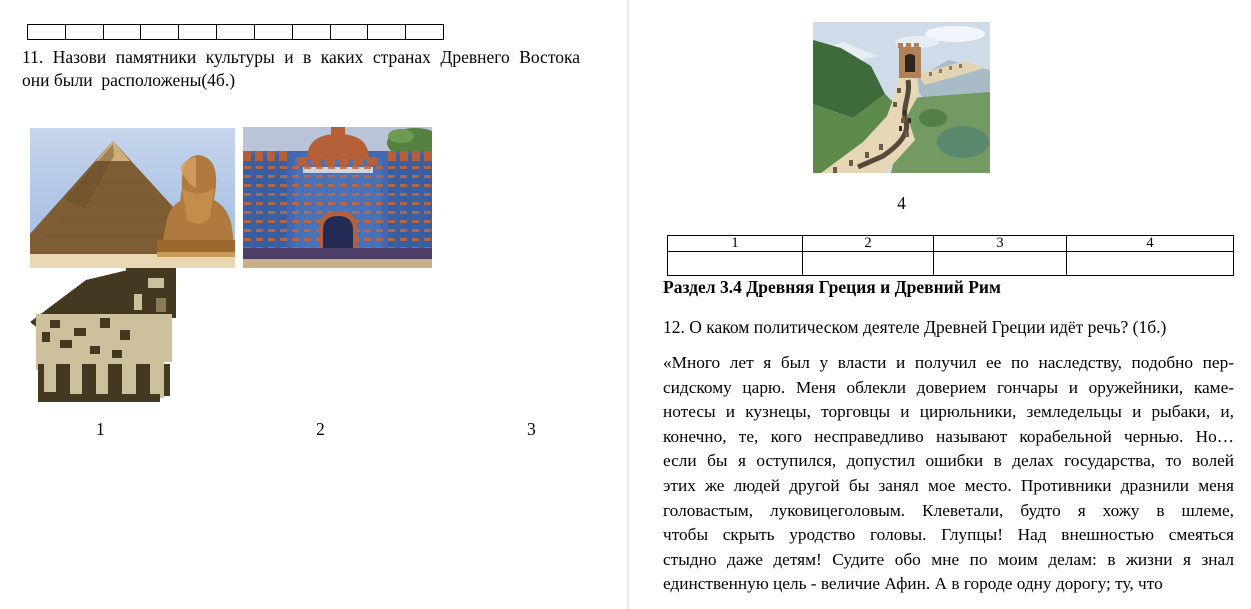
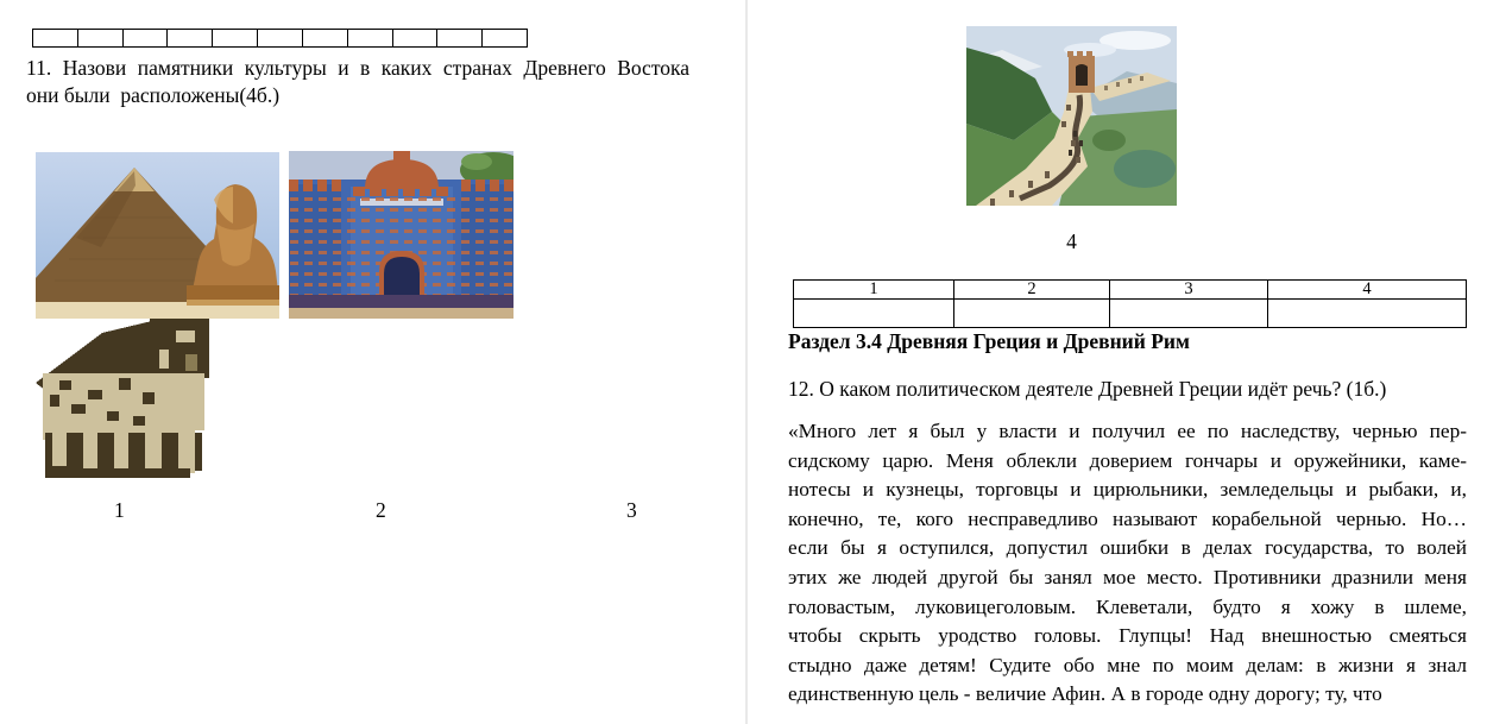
  11. Назови памятники культуры и в каких странах Древнего Востока
  они были расположены(4б.)
  1
  2
  3
  4
  1	2	3	4
  Раздел 3.4 Древняя Греция и Древний Рим
  12. О каком политическом деятеле Древней Греции идёт речь? (1б.)
- «Много лет я был у власти и получил ее по наследству, подобно пер-
+ «Много лет я был у власти и получил ее по наследству, чернью пер-
  сидскому царю. Меня облекли доверием гончары и оружейники, каме-
  нотесы и кузнецы, торговцы и цирюльники, земледельцы и рыбаки, и,
  конечно, те, кого несправедливо называют корабельной чернью. Но…
  если бы я оступился, допустил ошибки в делах государства, то волей
  этих же людей другой бы занял мое место. Противники дразнили меня
  головастым, луковицеголовым. Клеветали, будто я хожу в шлеме,
  чтобы скрыть уродство головы. Глупцы! Над внешностью смеяться
  стыдно даже детям! Судите обо мне по моим делам: в жизни я знал
  единственную цель - величие Афин. А в городе одну дорогу; ту, что
